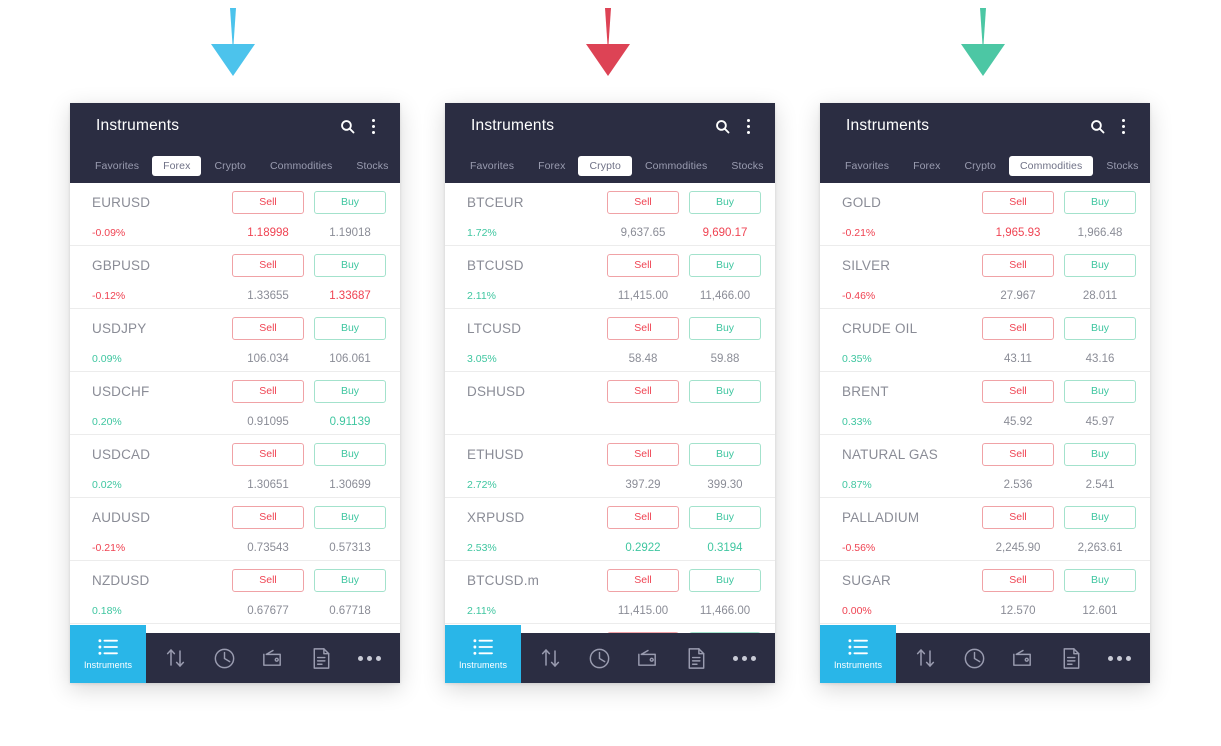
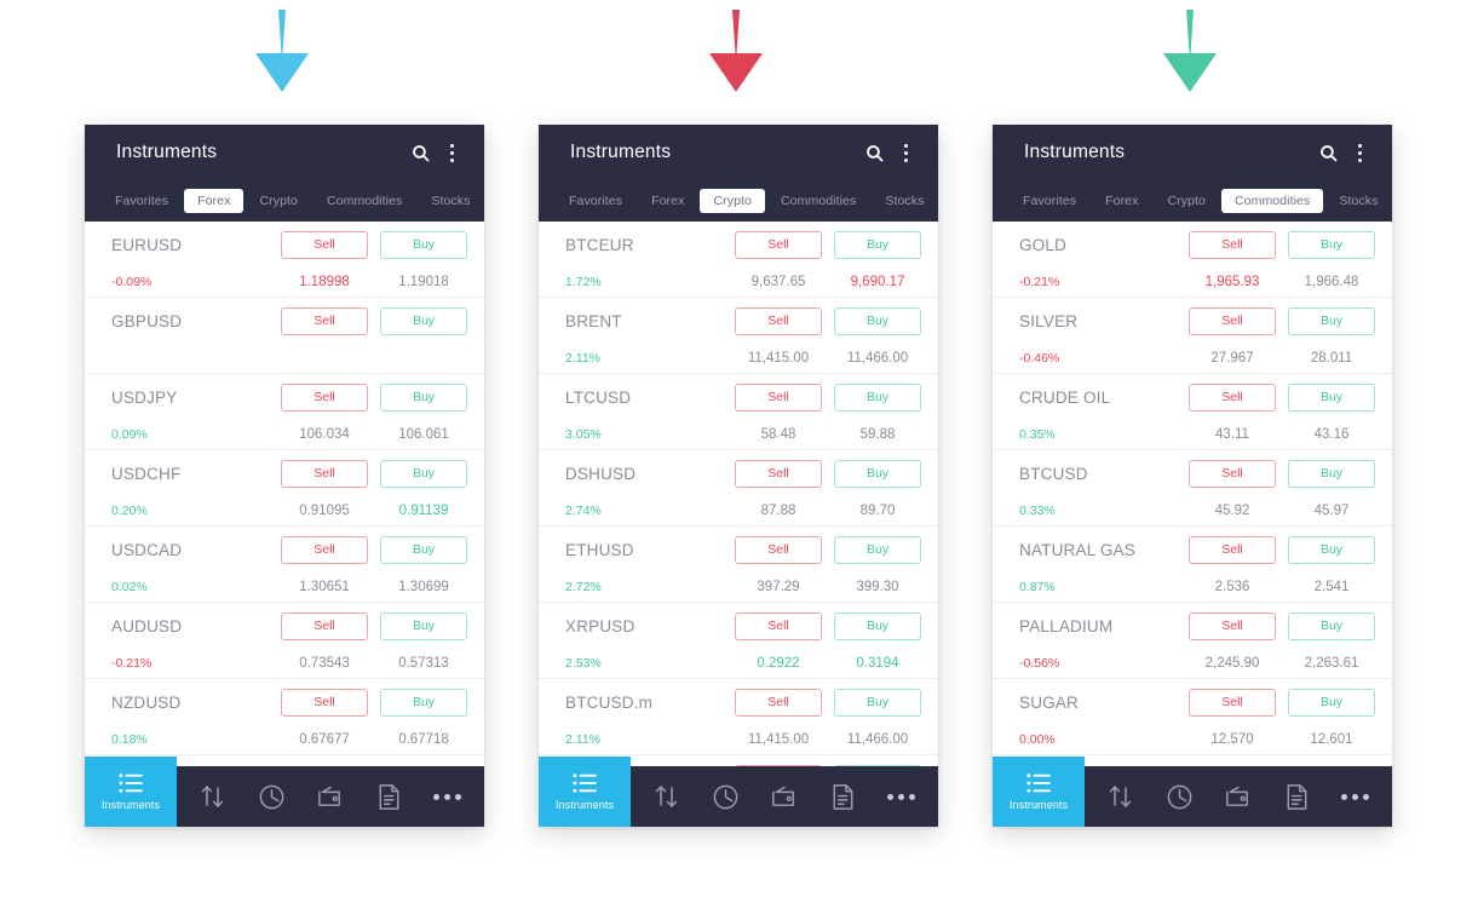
  Instruments
  Favorites
  Forex
  Crypto
  Commodities
  Stocks
  EURUSD
  Sell
  Buy
  -0.09%
  1.18998
  1.19018
  GBPUSD
  Sell
  Buy
- -0.12%
- 1.33655
- 1.33687
  USDJPY
  Sell
  Buy
  0.09%
  106.034
  106.061
  USDCHF
  Sell
  Buy
  0.20%
  0.91095
  0.91139
  USDCAD
  Sell
  Buy
  0.02%
  1.30651
  1.30699
  AUDUSD
  Sell
  Buy
  -0.21%
  0.73543
  0.57313
  NZDUSD
  Sell
  Buy
  0.18%
  0.67677
  0.67718
  Instruments
  Instruments
  Favorites
  Forex
  Crypto
  Commodities
  Stocks
  BTCEUR
  Sell
  Buy
  1.72%
  9,637.65
  9,690.17
- BTCUSD
+ BRENT
  Sell
  Buy
  2.11%
  11,415.00
  11,466.00
  LTCUSD
  Sell
  Buy
  3.05%
  58.48
  59.88
  DSHUSD
  Sell
  Buy
+ 2.74%
+ 87.88
+ 89.70
  ETHUSD
  Sell
  Buy
  2.72%
  397.29
  399.30
  XRPUSD
  Sell
  Buy
  2.53%
  0.2922
  0.3194
  BTCUSD.m
  Sell
  Buy
  2.11%
  11,415.00
  11,466.00
  Instruments
  Instruments
  Favorites
  Forex
  Crypto
  Commodities
  Stocks
  GOLD
  Sell
  Buy
  -0.21%
  1,965.93
  1,966.48
  SILVER
  Sell
  Buy
  -0.46%
  27.967
  28.011
  CRUDE OIL
  Sell
  Buy
  0.35%
  43.11
  43.16
- BRENT
+ BTCUSD
  Sell
  Buy
  0.33%
  45.92
  45.97
  NATURAL GAS
  Sell
  Buy
  0.87%
  2.536
  2.541
  PALLADIUM
  Sell
  Buy
  -0.56%
  2,245.90
  2,263.61
  SUGAR
  Sell
  Buy
  0.00%
  12.570
  12.601
  Instruments
